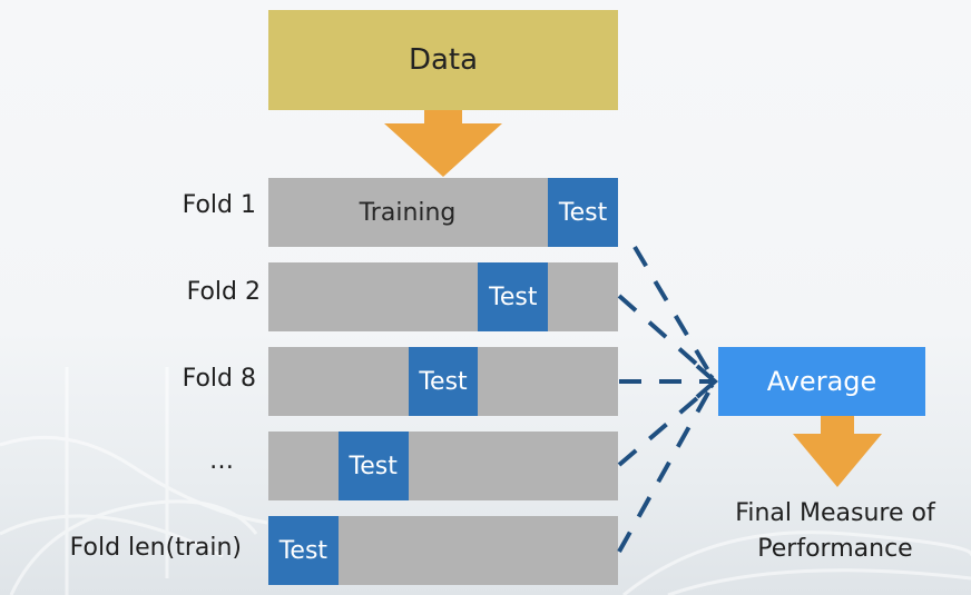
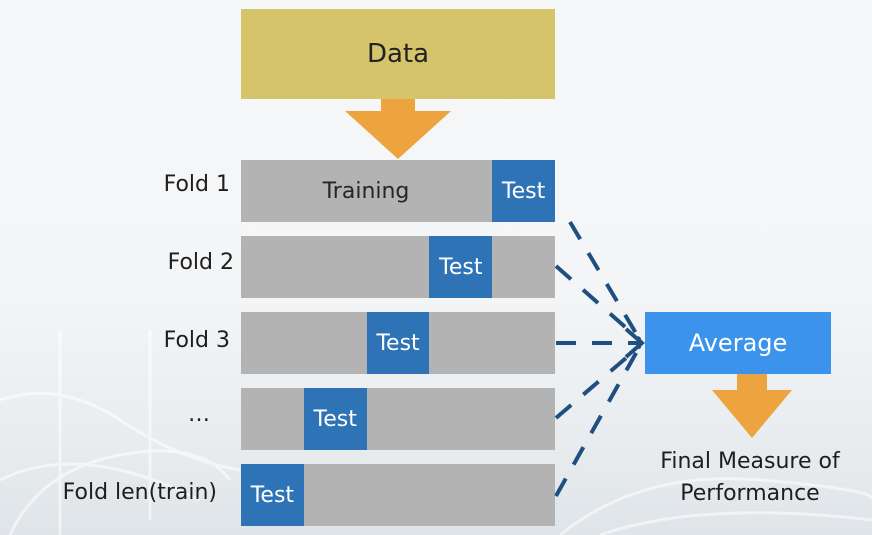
  Data
  Fold 1
  Fold 2
- Fold 8
+ Fold 3
  …
  Fold len(train)
  Training
  Test
  Test
  Test
  Test
  Test
  Average
  Final Measure of
  Performance
